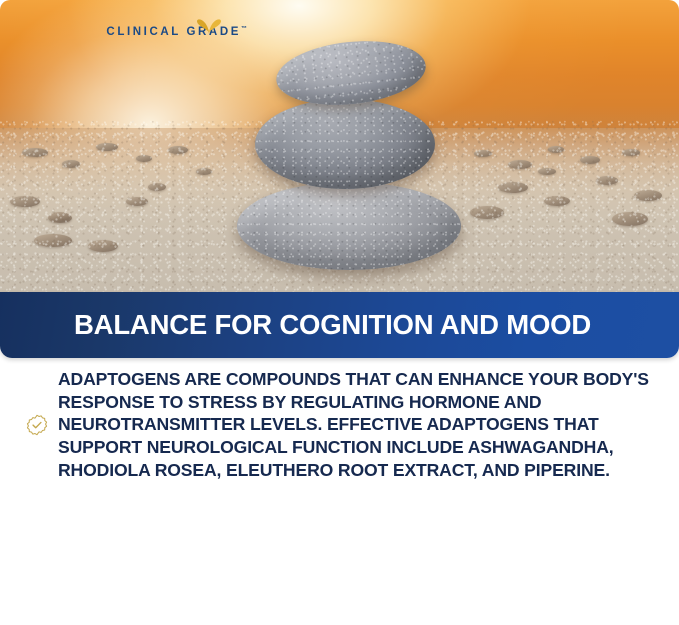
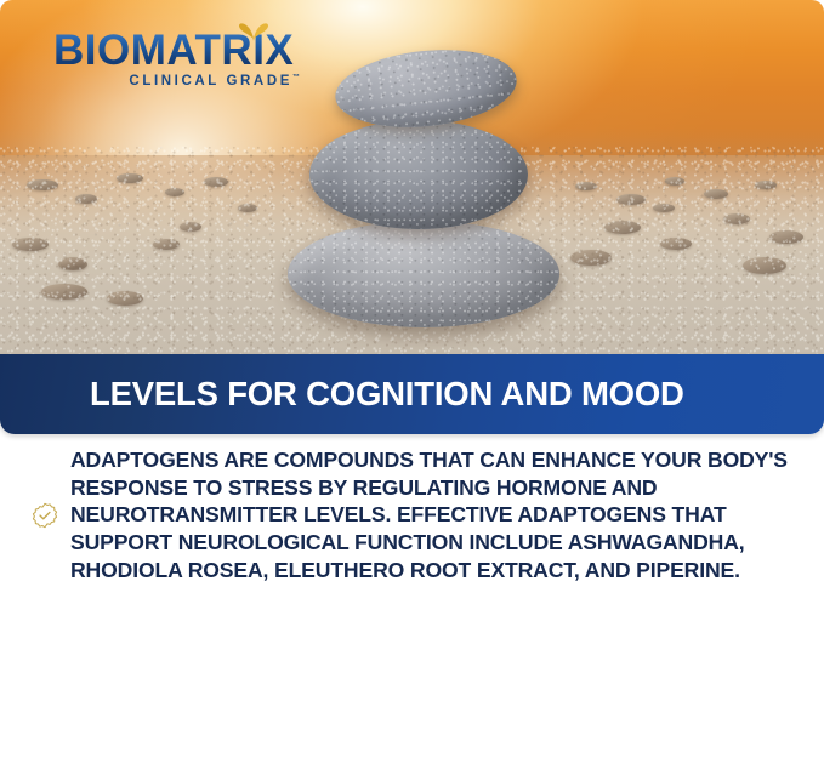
+ BIOMATRIX
  CLINICAL GRADE
- BALANCE FOR COGNITION AND MOOD
+ LEVELS FOR COGNITION AND MOOD
  ADAPTOGENS ARE COMPOUNDS THAT CAN ENHANCE YOUR BODY'S RESPONSE TO STRESS BY REGULATING HORMONE AND NEUROTRANSMITTER LEVELS. EFFECTIVE ADAPTOGENS THAT SUPPORT NEUROLOGICAL FUNCTION INCLUDE ASHWAGANDHA, RHODIOLA ROSEA, ELEUTHERO ROOT EXTRACT, AND PIPERINE.
